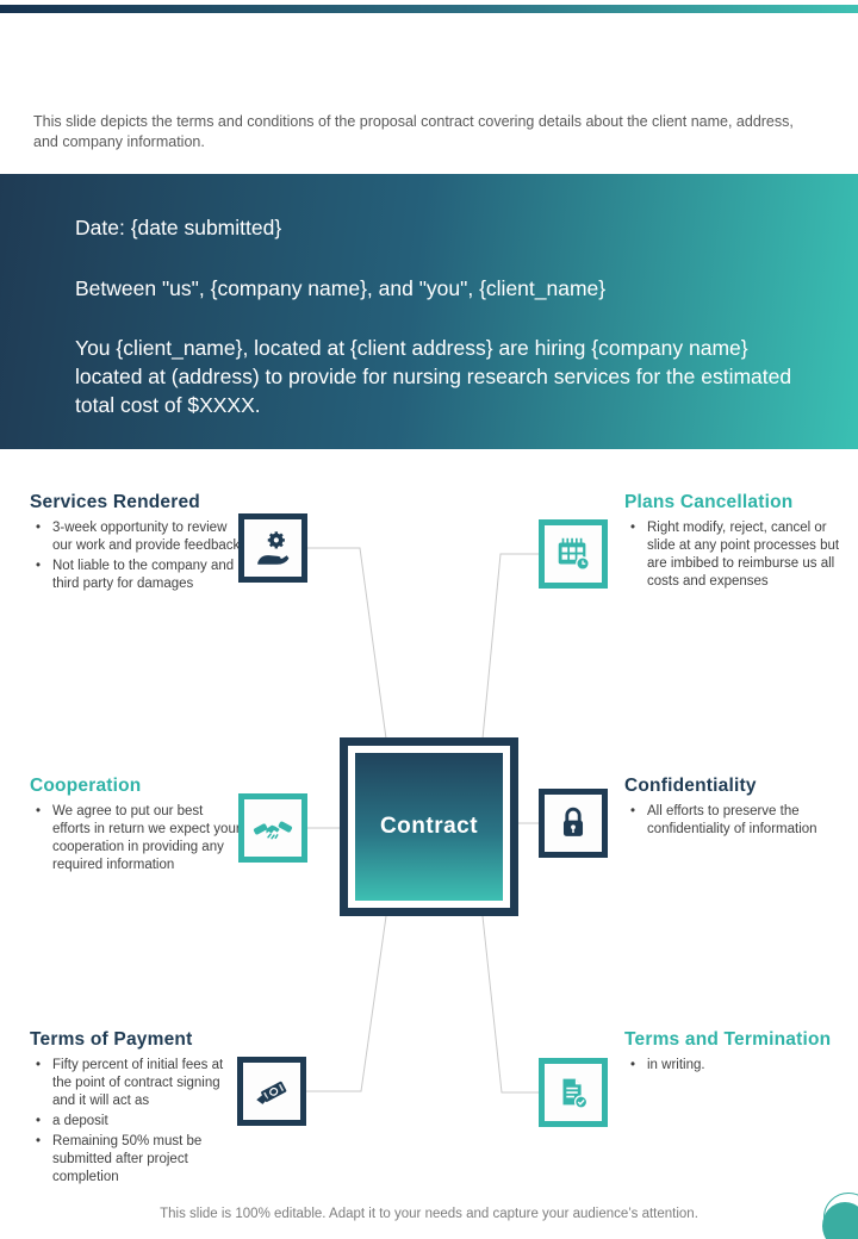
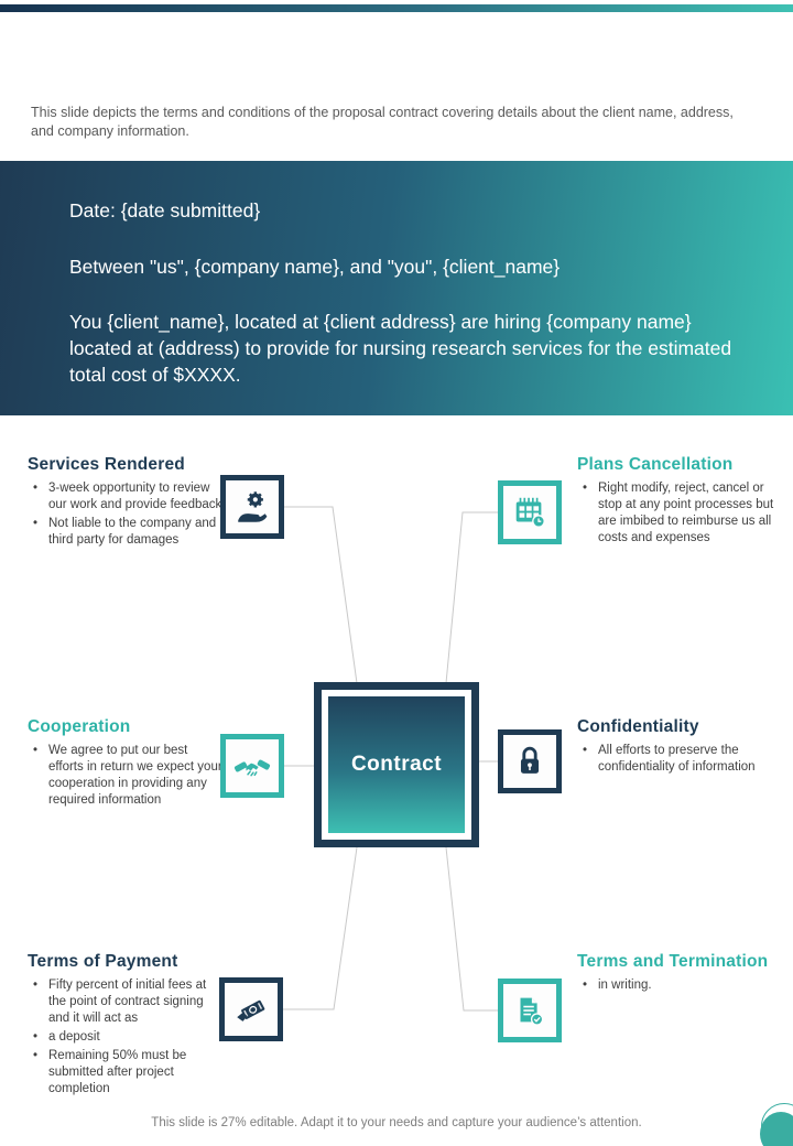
  This slide depicts the terms and conditions of the proposal contract covering details about the client name, address, and company information.
  Date: {date submitted}
  Between "us", {company name}, and "you", {client_name}
  You {client_name}, located at {client address} are hiring {company name} located at (address) to provide for nursing research services for the estimated total cost of $XXXX.
  Services Rendered
  3-week opportunity to review our work and provide feedback
  Not liable to the company and third party for damages
  Plans Cancellation
- Right modify, reject, cancel or slide at any point processes but are imbibed to reimburse us all costs and expenses
+ Right modify, reject, cancel or stop at any point processes but are imbibed to reimburse us all costs and expenses
  Cooperation
  We agree to put our best efforts in return we expect you cooperation in providing any required information
  Confidentiality
  All efforts to preserve the confidentiality of information
  Terms of Payment
  Fifty percent of initial fees at the point of contract signing and it will act as
  a deposit
  Remaining 50% must be submitted after project completion
  Terms and Termination
  in writing.
  Contract
- This slide is 100% editable. Adapt it to your needs and capture your audience’s attention.
+ This slide is 27% editable. Adapt it to your needs and capture your audience’s attention.
